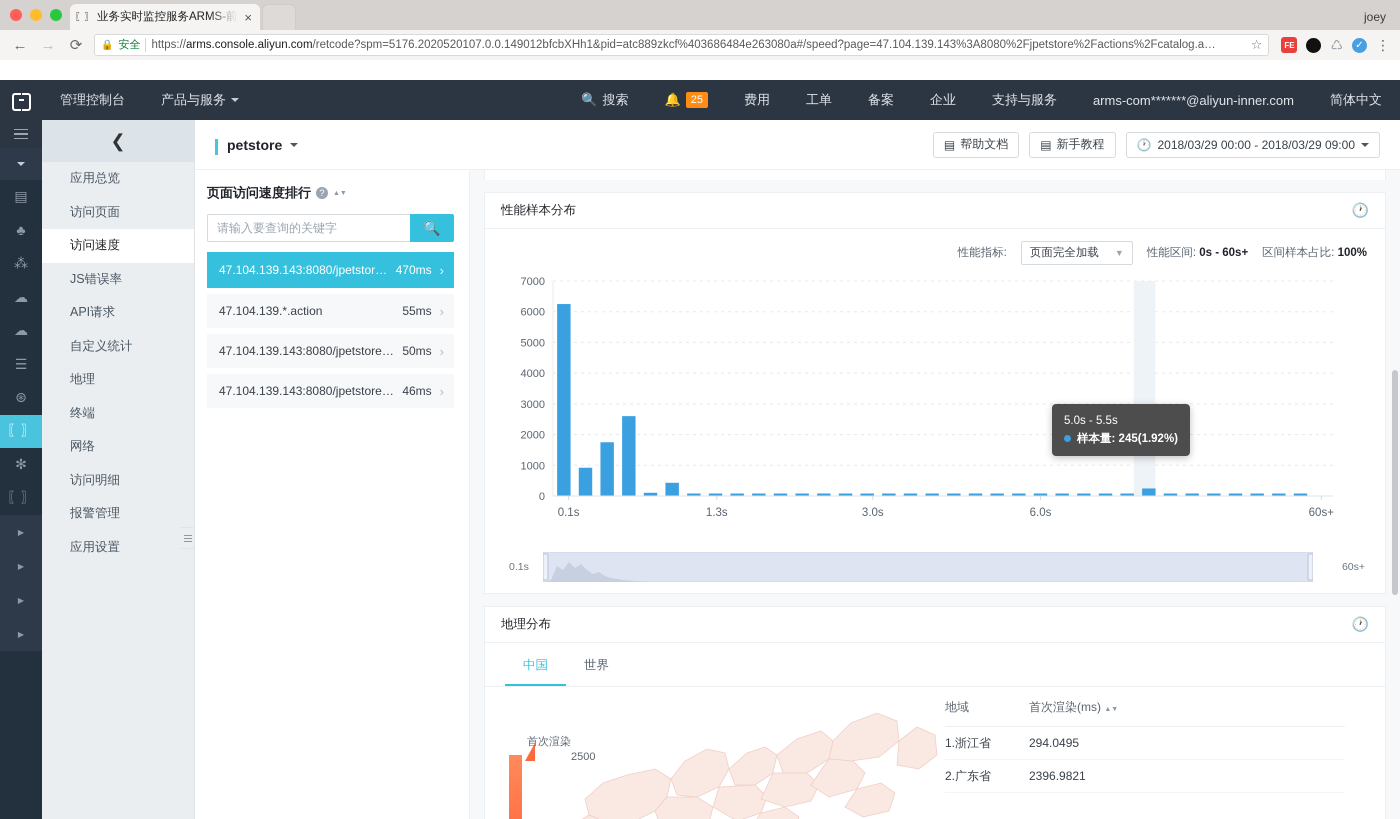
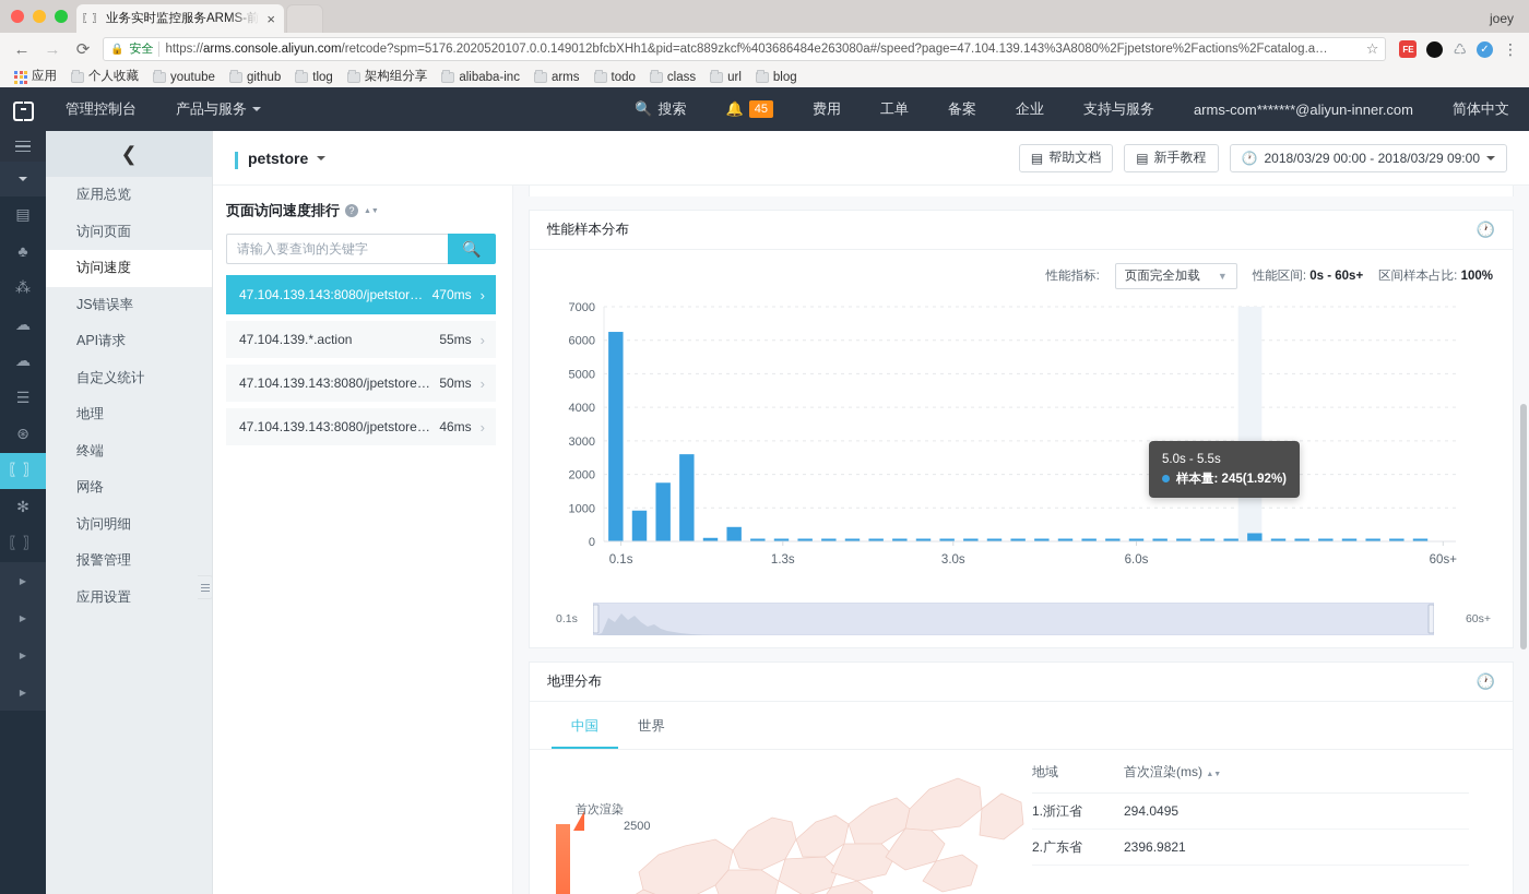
  〖〗
  业务实时监控服务ARMS-前
  ×
  joey
  ←
  →
  ⟳
  🔒
  安全
  https://arms.console.aliyun.com/retcode?spm=5176.2020520107.0.0.149012bfcbXHh1&pid=atc889zkcf%403686484e263080a#/speed?page=47.104.139.143%3A8080%2Fjpetstore%2Factions%2Fcatalog.a…
  ☆
  FE
  ♺
  ✓
  ⋮
+ 应用
+ 个人收藏
+ youtube
+ github
+ tlog
+ 架构组分享
+ alibaba-inc
+ arms
+ todo
+ class
+ url
+ blog
  管理控制台
  产品与服务
  🔍
  搜索
  🔔
- 25
+ 45
  费用
  工单
  备案
  企业
  支持与服务
  arms-com*******@aliyun-inner.com
  简体中文
  ▤
  ♣
  ⁂
  ☁
  ☁
  ☰
  ⊛
  〖〗
  ✻
  〖〗
  ▶
  ▶
  ▶
  ▶
  ❮
  应用总览
  访问页面
  访问速度
  JS错误率
  API请求
  自定义统计
  地理
  终端
  网络
  访问明细
  报警管理
  应用设置
  petstore
  ▤
  帮助文档
  ▤
  新手教程
  🕐
  2018/03/29 00:00 - 2018/03/29 09:00
  页面访问速度排行
  ?
  请输入要查询的关键字
  🔍
  47.104.139.143:8080/jpetstore/
  470ms
  ›
  47.104.139.*.action
  55ms
  ›
  47.104.139.143:8080/jpetstore/a
  50ms
  ›
  47.104.139.143:8080/jpetstore/a
  46ms
  ›
  性能样本分布
  🕐
  性能指标:
  页面完全加载
  ▼
  性能区间: 0s - 60s+
  区间样本占比: 100%
  0
  1000
  2000
  3000
  4000
  5000
  6000
  7000
  0.1s
  1.3s
  3.0s
  6.0s
  60s+
  5.0s - 5.5s
  样本量: 245(1.92%)
  0.1s
  60s+
  地理分布
  🕐
  中国
  世界
  首次渲染
  2500
  地域
  首次渲染(ms)
  1.浙江省
  294.0495
  2.广东省
  2396.9821
